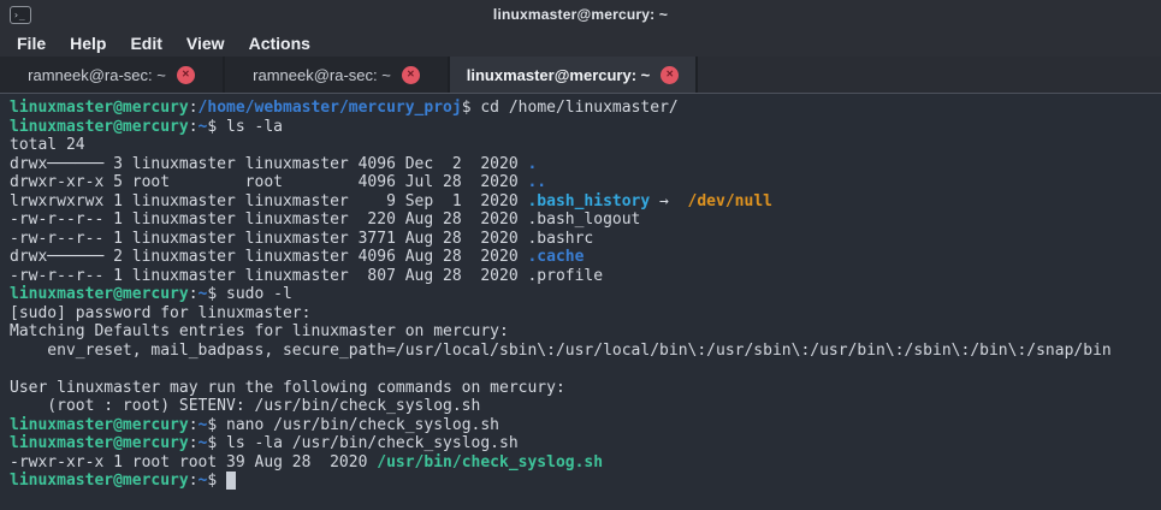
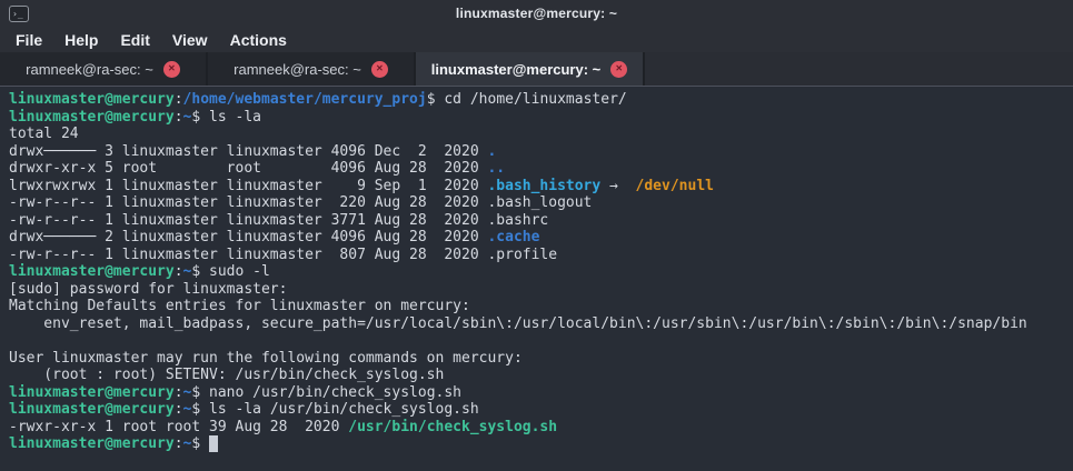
  ›_
  linuxmaster@mercury: ~
  File
  Help
  Edit
  View
  Actions
  ramneek@ra-sec: ~
  ✕
  ramneek@ra-sec: ~
  ✕
  linuxmaster@mercury: ~
  ✕
  linuxmaster@mercury:/home/webmaster/mercury_proj$ cd /home/linuxmaster/
  linuxmaster@mercury:~$ ls -la
  total 24
  drwx────── 3 linuxmaster linuxmaster 4096 Dec 2 2020 .
- drwxr-xr-x 5 root root 4096 Jul 28 2020 ..
+ drwxr-xr-x 5 root root 4096 Aug 28 2020 ..
  lrwxrwxrwx 1 linuxmaster linuxmaster 9 Sep 1 2020 .bash_history → /dev/null
  -rw-r--r-- 1 linuxmaster linuxmaster 220 Aug 28 2020 .bash_logout
  -rw-r--r-- 1 linuxmaster linuxmaster 3771 Aug 28 2020 .bashrc
  drwx────── 2 linuxmaster linuxmaster 4096 Aug 28 2020 .cache
  -rw-r--r-- 1 linuxmaster linuxmaster 807 Aug 28 2020 .profile
  linuxmaster@mercury:~$ sudo -l
  [sudo] password for linuxmaster:
  Matching Defaults entries for linuxmaster on mercury:
  env_reset, mail_badpass, secure_path=/usr/local/sbin\:/usr/local/bin\:/usr/sbin\:/usr/bin\:/sbin\:/bin\:/snap/bin
  User linuxmaster may run the following commands on mercury:
  (root : root) SETENV: /usr/bin/check_syslog.sh
  linuxmaster@mercury:~$ nano /usr/bin/check_syslog.sh
  linuxmaster@mercury:~$ ls -la /usr/bin/check_syslog.sh
  -rwxr-xr-x 1 root root 39 Aug 28 2020 /usr/bin/check_syslog.sh
  linuxmaster@mercury:~$
